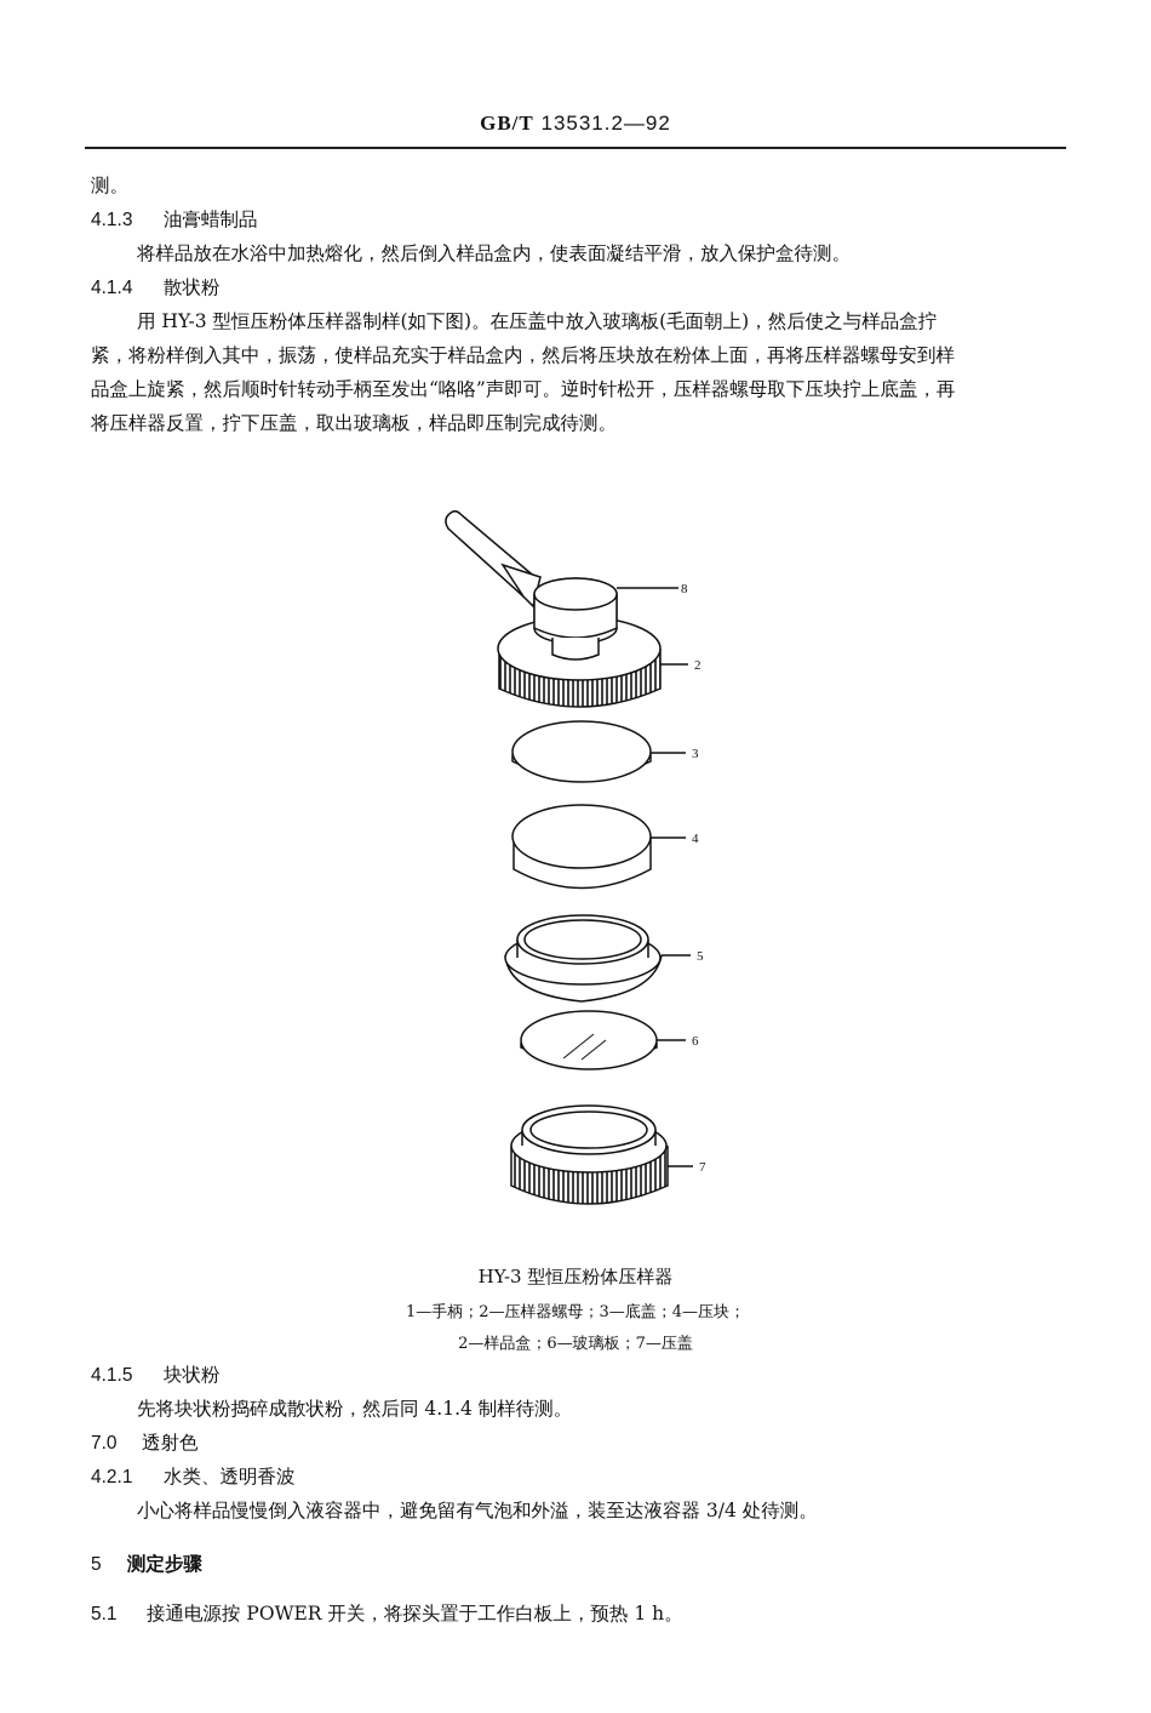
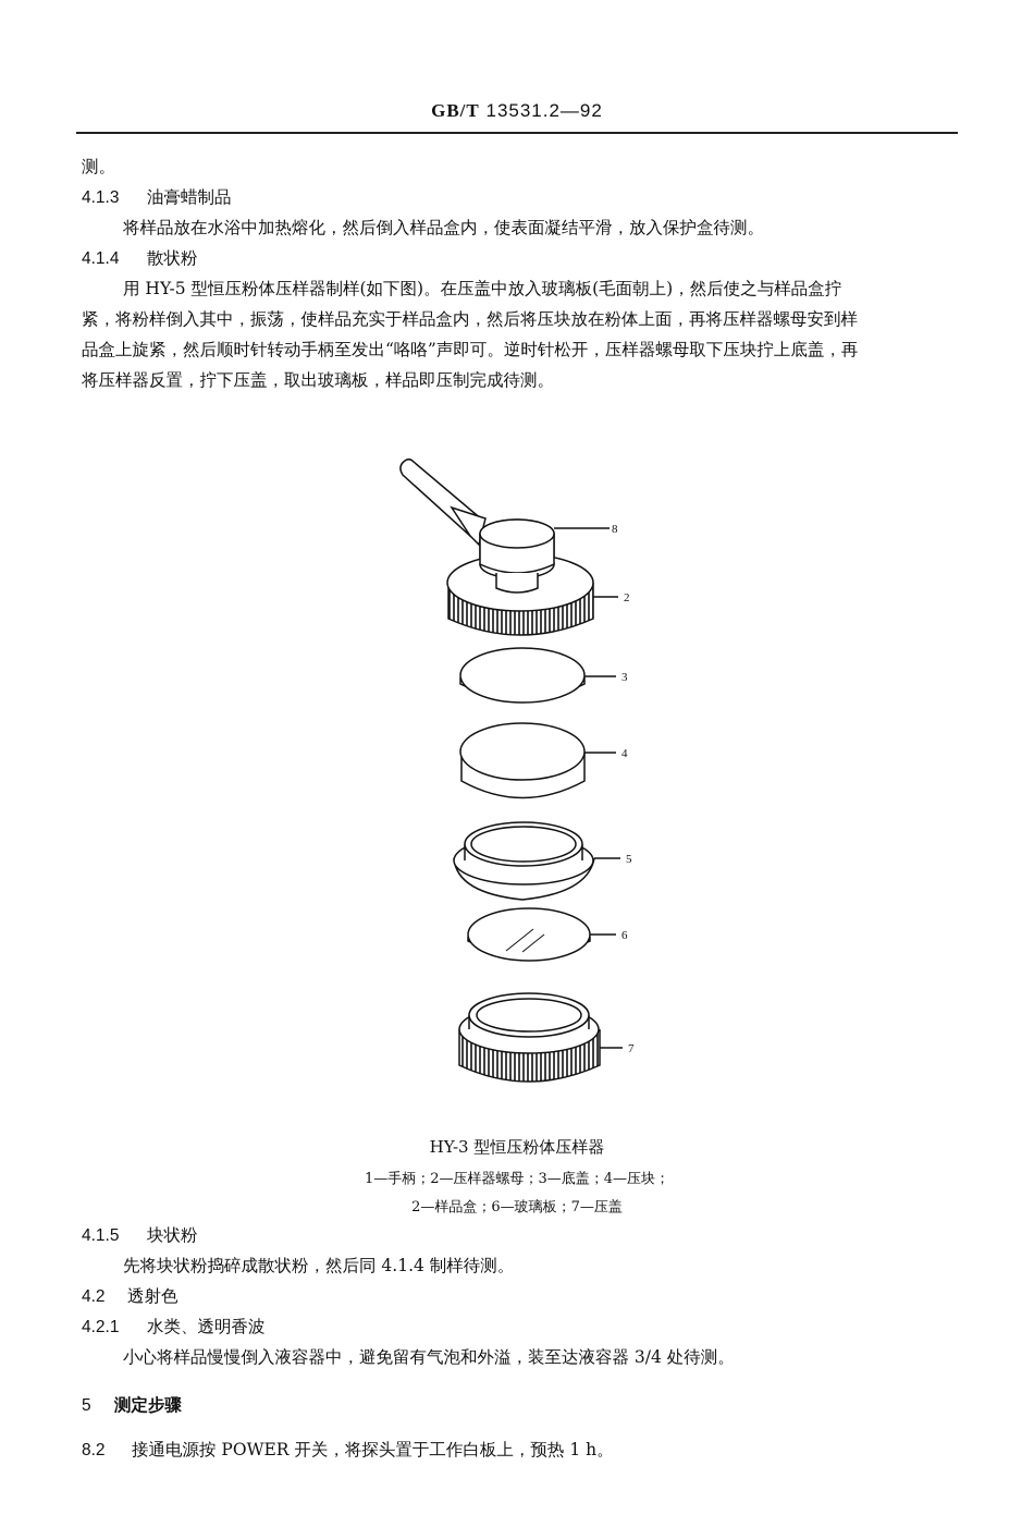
  GB/T 13531.2—92
  测。
  4.1.3 油膏蜡制品
  将样品放在水浴中加热熔化，然后倒入样品盒内，使表面凝结平滑，放入保护盒待测。
  4.1.4 散状粉
- 用 HY-3 型恒压粉体压样器制样(如下图)。在压盖中放入玻璃板(毛面朝上)，然后使之与样品盒拧
+ 用 HY-5 型恒压粉体压样器制样(如下图)。在压盖中放入玻璃板(毛面朝上)，然后使之与样品盒拧
  紧，将粉样倒入其中，振荡，使样品充实于样品盒内，然后将压块放在粉体上面，再将压样器螺母安到样
  品盒上旋紧，然后顺时针转动手柄至发出“咯咯”声即可。逆时针松开，压样器螺母取下压块拧上底盖，再
  将压样器反置，拧下压盖，取出玻璃板，样品即压制完成待测。
  8
  2
  3
  4
  5
  6
  7
  HY-3 型恒压粉体压样器
  1—手柄；2—压样器螺母；3—底盖；4—压块；
  2—样品盒；6—玻璃板；7—压盖
  4.1.5 块状粉
  先将块状粉捣碎成散状粉，然后同 4.1.4 制样待测。
- 7.0 透射色
+ 4.2 透射色
  4.2.1 水类、透明香波
  小心将样品慢慢倒入液容器中，避免留有气泡和外溢，装至达液容器 3/4 处待测。
  5 测定步骤
- 5.1 接通电源按 POWER 开关，将探头置于工作白板上，预热 1 h。
+ 8.2 接通电源按 POWER 开关，将探头置于工作白板上，预热 1 h。
